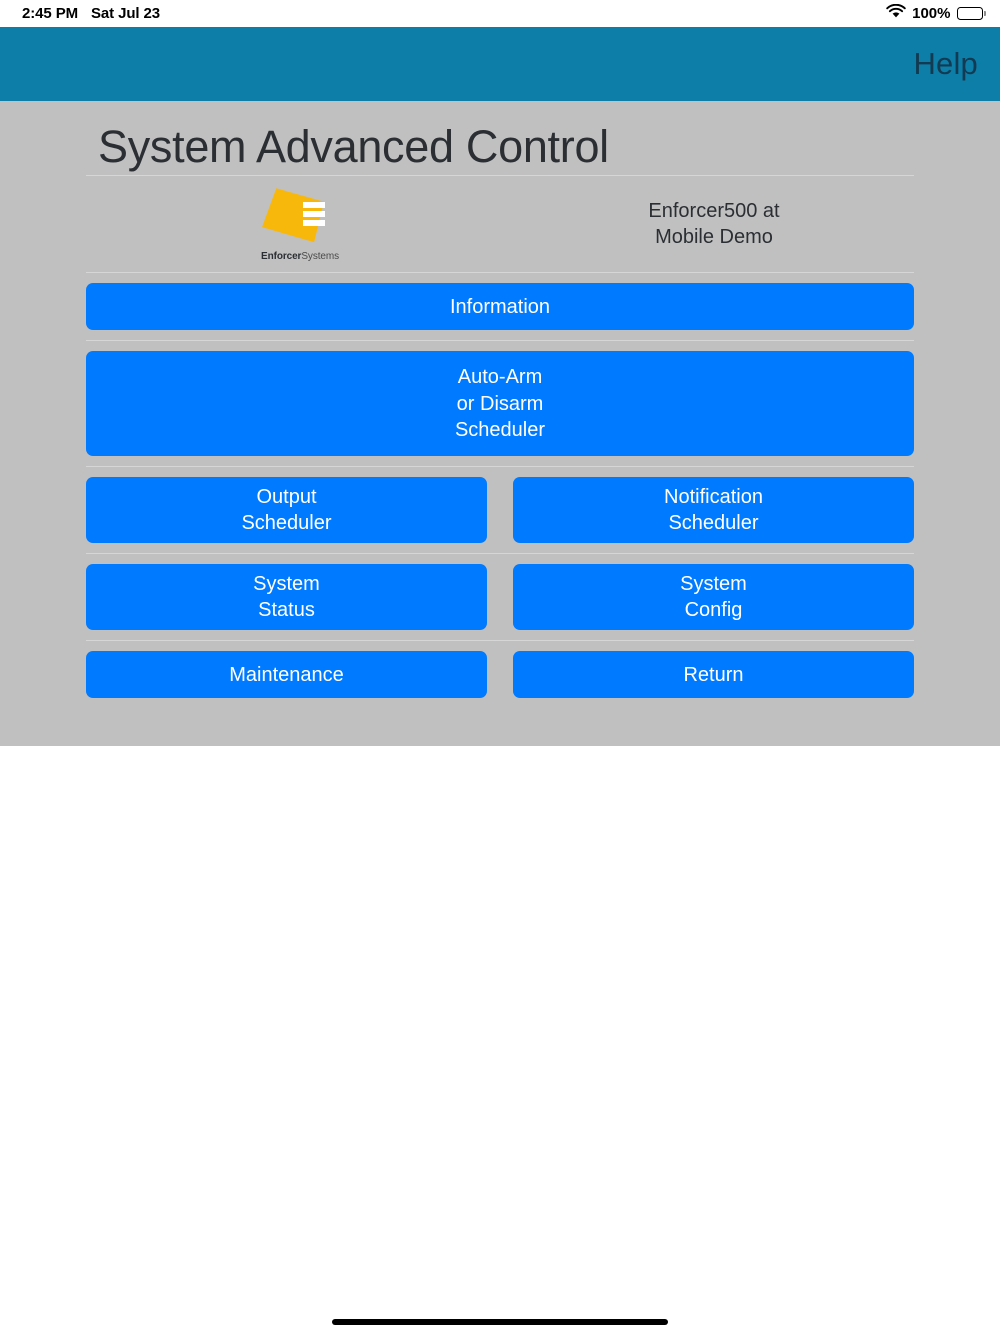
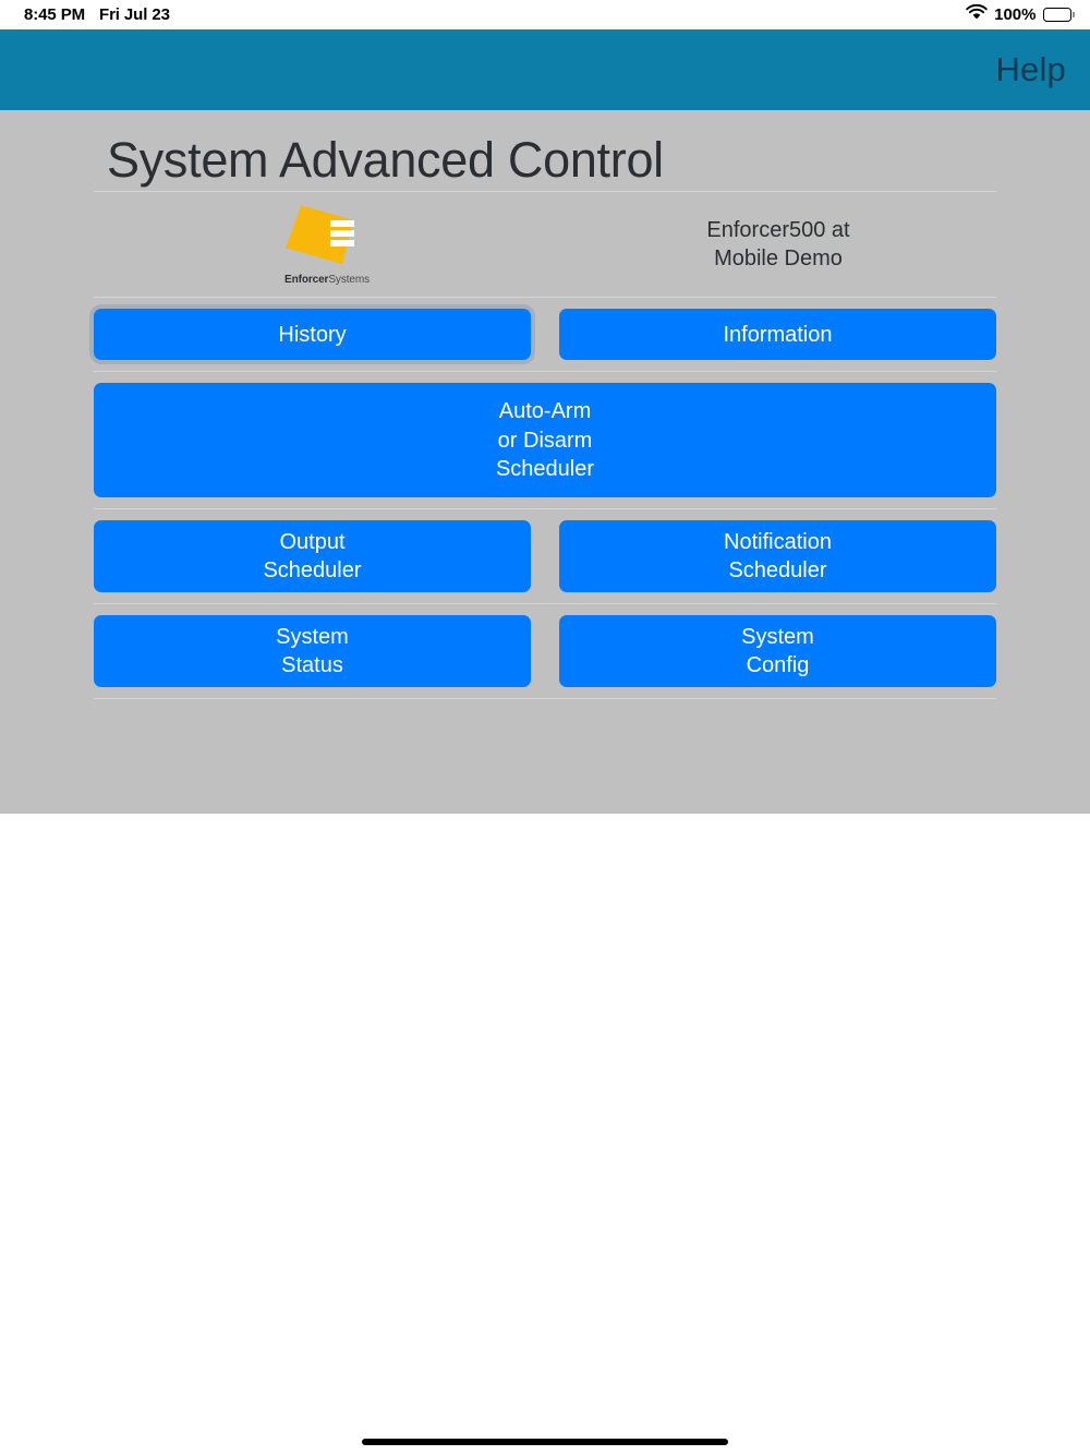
- 2:45 PM
+ 8:45 PM
- Sat Jul 23
+ Fri Jul 23
  100%
  Help
  System Advanced Control
  EnforcerSystems
  Enforcer500 at
  Mobile Demo
+ History
  Information
  Auto-Arm
  or Disarm
  Scheduler
  Output
  Scheduler
  Notification
  Scheduler
  System
  Status
  System
  Config
- Maintenance
- Return
